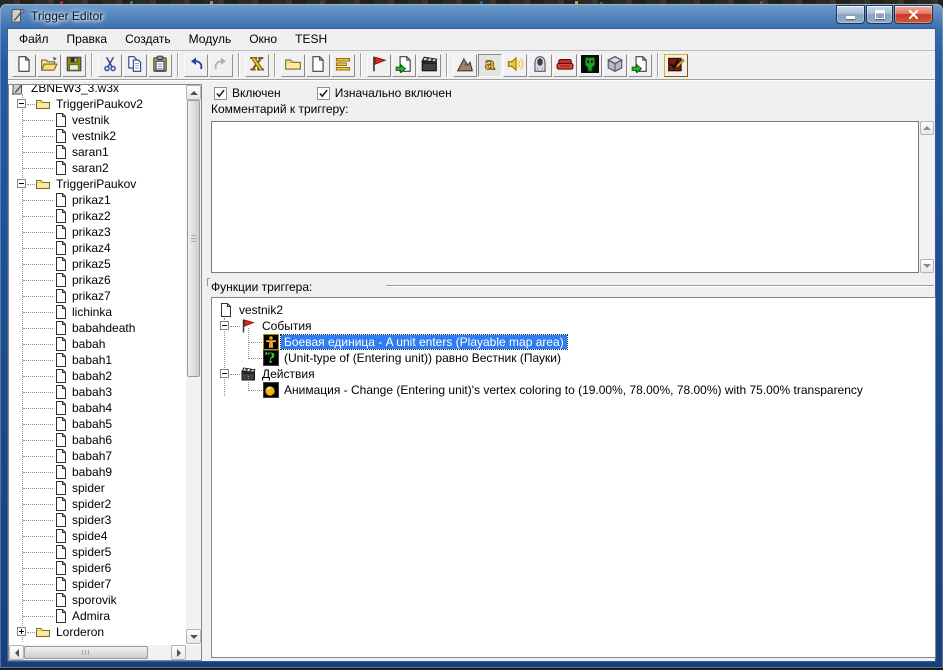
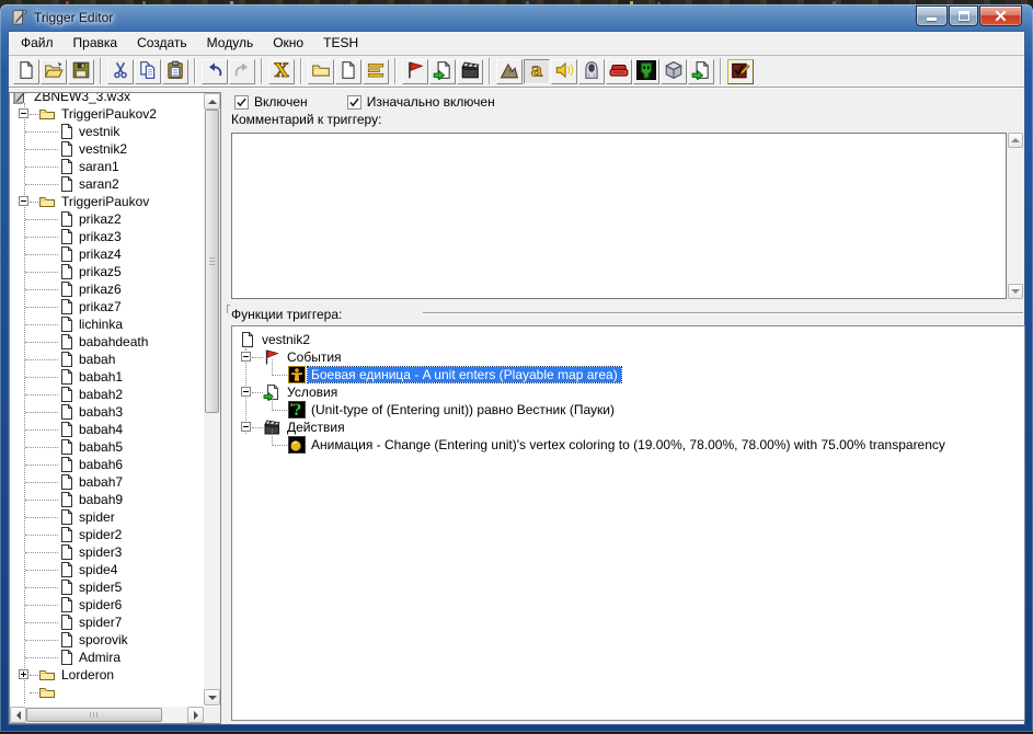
  Trigger Editor
  Файл
  Правка
  Создать
  Модуль
  Окно
  TESH
  X
  a
  ZBNEW3_3.w3x
  TriggeriPaukov2
  vestnik
  vestnik2
  saran1
  saran2
  TriggeriPaukov
- prikaz1
  prikaz2
  prikaz3
  prikaz4
  prikaz5
  prikaz6
  prikaz7
  lichinka
  babahdeath
  babah
  babah1
  babah2
  babah3
  babah4
  babah5
  babah6
  babah7
  babah9
  spider
  spider2
  spider3
  spide4
  spider5
  spider6
  spider7
  sporovik
  Admira
  Lorderon
  Включен
  Изначально включен
  Комментарий к триггеру:
  Функции триггера:
  vestnik2
  События
  Боевая единица - A unit enters (Playable map area)
+ Условия
  ?
  (Unit-type of (Entering unit)) равно Вестник (Пауки)
  Действия
  Анимация - Change (Entering unit)'s vertex coloring to (19.00%, 78.00%, 78.00%) with 75.00% transparency
